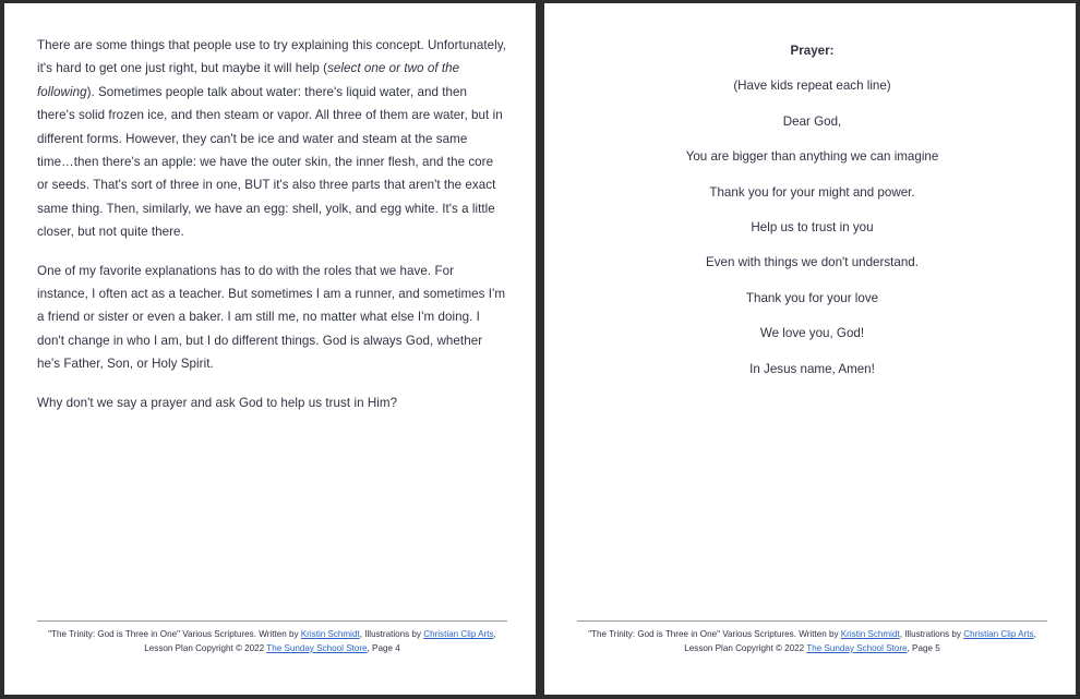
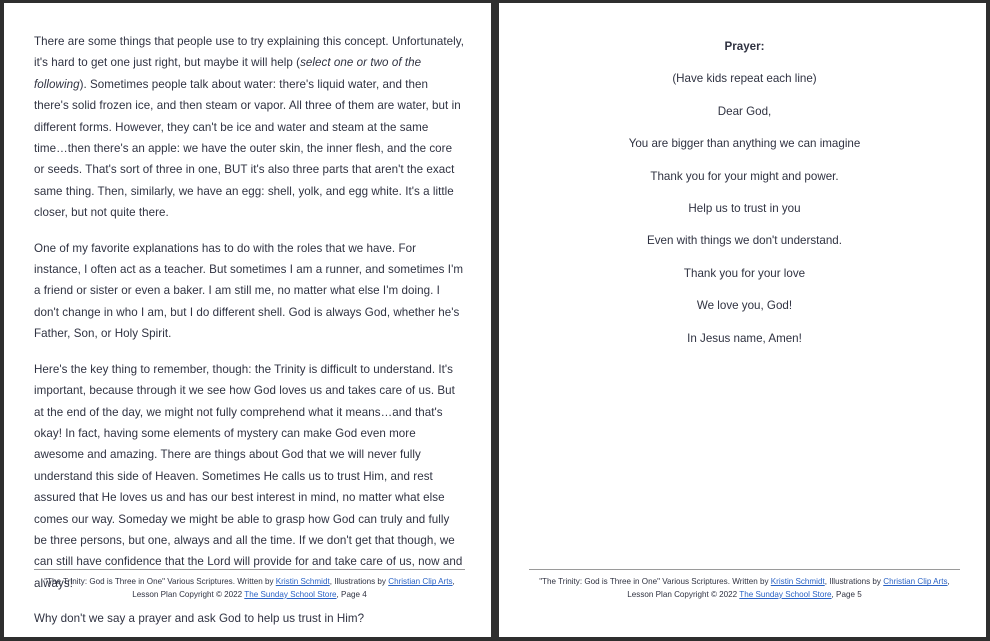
  There are some things that people use to try explaining this concept. Unfortunately, it's hard to get one just right, but maybe it will help (select one or two of the following). Sometimes people talk about water: there's liquid water, and then there's solid frozen ice, and then steam or vapor. All three of them are water, but in different forms. However, they can't be ice and water and steam at the same time…then there's an apple: we have the outer skin, the inner flesh, and the core or seeds. That's sort of three in one, BUT it's also three parts that aren't the exact same thing. Then, similarly, we have an egg: shell, yolk, and egg white. It's a little closer, but not quite there.
- One of my favorite explanations has to do with the roles that we have. For instance, I often act as a teacher. But sometimes I am a runner, and sometimes I'm a friend or sister or even a baker. I am still me, no matter what else I'm doing. I don't change in who I am, but I do different things. God is always God, whether he's Father, Son, or Holy Spirit.
+ One of my favorite explanations has to do with the roles that we have. For instance, I often act as a teacher. But sometimes I am a runner, and sometimes I'm a friend or sister or even a baker. I am still me, no matter what else I'm doing. I don't change in who I am, but I do different shell. God is always God, whether he's Father, Son, or Holy Spirit.
+ Here's the key thing to remember, though: the Trinity is difficult to understand. It's important, because through it we see how God loves us and takes care of us. But at the end of the day, we might not fully comprehend what it means…and that's okay! In fact, having some elements of mystery can make God even more awesome and amazing. There are things about God that we will never fully understand this side of Heaven. Sometimes He calls us to trust Him, and rest assured that He loves us and has our best interest in mind, no matter what else comes our way. Someday we might be able to grasp how God can truly and fully be three persons, but one, always and all the time. If we don't get that though, we can still have confidence that the Lord will provide for and take care of us, now and always!
  Why don't we say a prayer and ask God to help us trust in Him?
  "The Trinity: God is Three in One" Various Scriptures. Written by Kristin Schmidt, Illustrations by Christian Clip Arts, Lesson Plan Copyright © 2022 The Sunday School Store, Page 4
  Prayer:
  (Have kids repeat each line)
  Dear God,
  You are bigger than anything we can imagine
  Thank you for your might and power.
  Help us to trust in you
  Even with things we don't understand.
  Thank you for your love
  We love you, God!
  In Jesus name, Amen!
  "The Trinity: God is Three in One" Various Scriptures. Written by Kristin Schmidt, Illustrations by Christian Clip Arts, Lesson Plan Copyright © 2022 The Sunday School Store, Page 5
